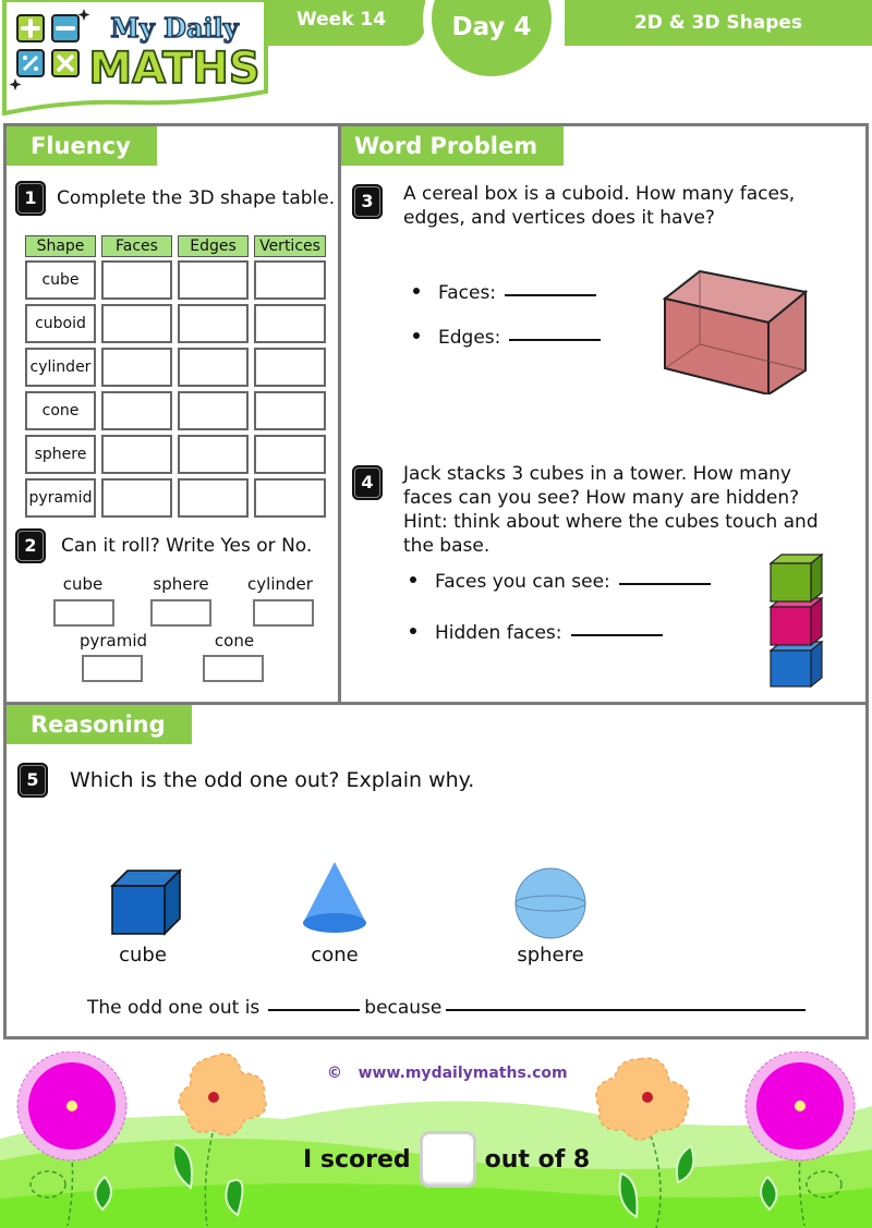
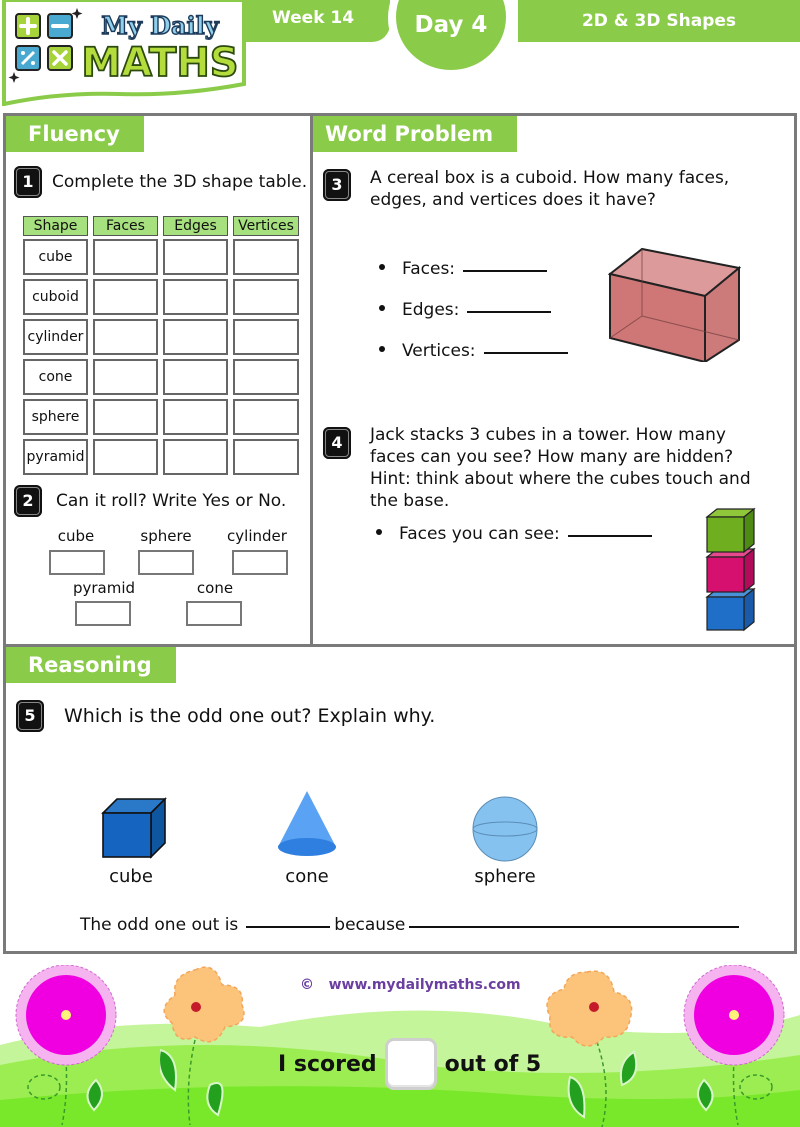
  My Daily
  MATHS
  Week 14
  2D & 3D Shapes
  Day 4
  Fluency
  1
  Complete the 3D shape table.
  Shape
  Faces
  Edges
  Vertices
  cube
  cuboid
  cylinder
  cone
  sphere
  pyramid
  2
  Can it roll? Write Yes or No.
  cube
  sphere
  cylinder
  pyramid
  cone
  Word Problem
  3
  A cereal box is a cuboid. How many faces,
  edges, and vertices does it have?
  Faces:
  Edges:
+ Vertices:
  4
  Jack stacks 3 cubes in a tower. How many
  faces can you see? How many are hidden?
  Hint: think about where the cubes touch and
  the base.
  Faces you can see:
- Hidden faces:
  Reasoning
  5
  Which is the odd one out? Explain why.
  cube
  cone
  sphere
  The odd one out is
  because
  © www.mydailymaths.com
  I scored
- out of 8
+ out of 5
